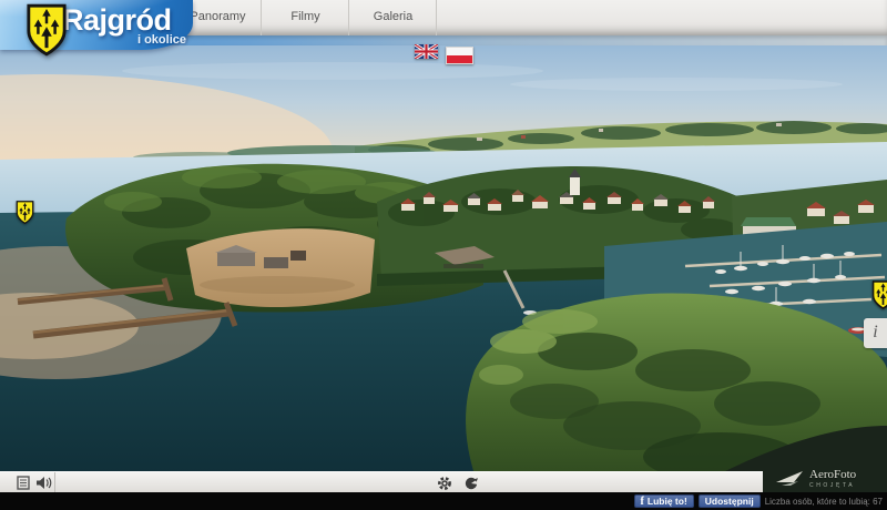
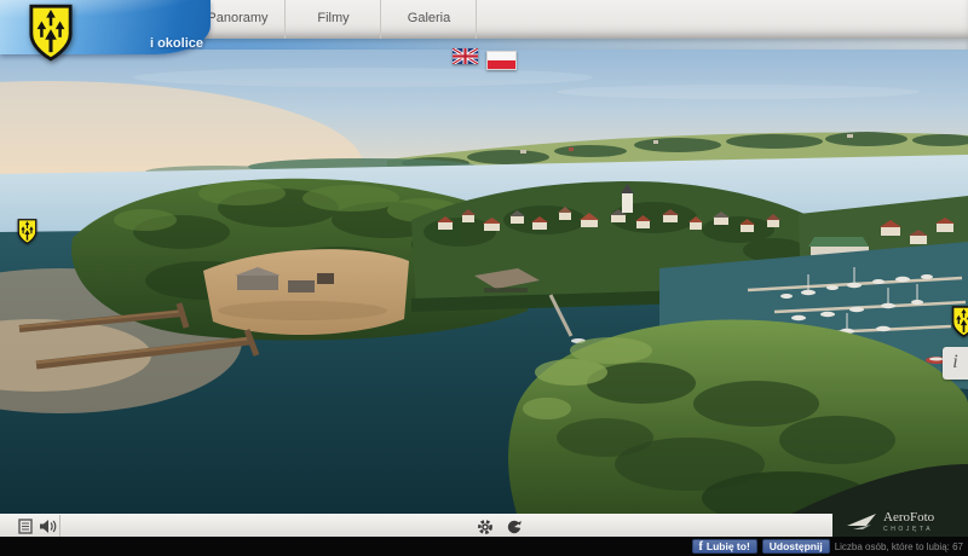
  Panoramy
  Filmy
  Galeria
- Rajgród
  i okolice
  i
  AeroFoto
  f
  Lubię to!
  Udostępnij
  Liczba osób, które to lubią: 67
